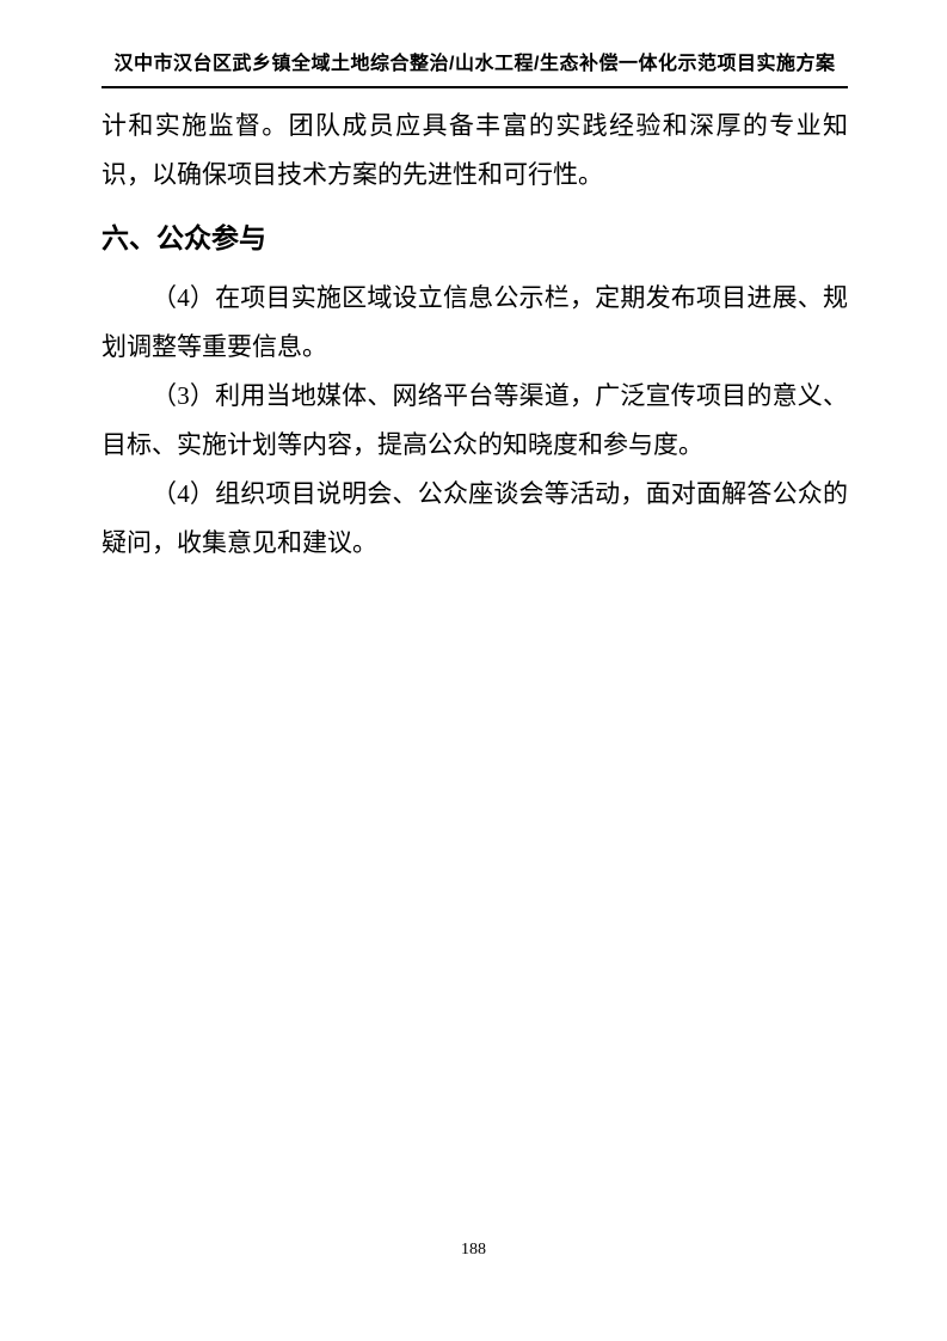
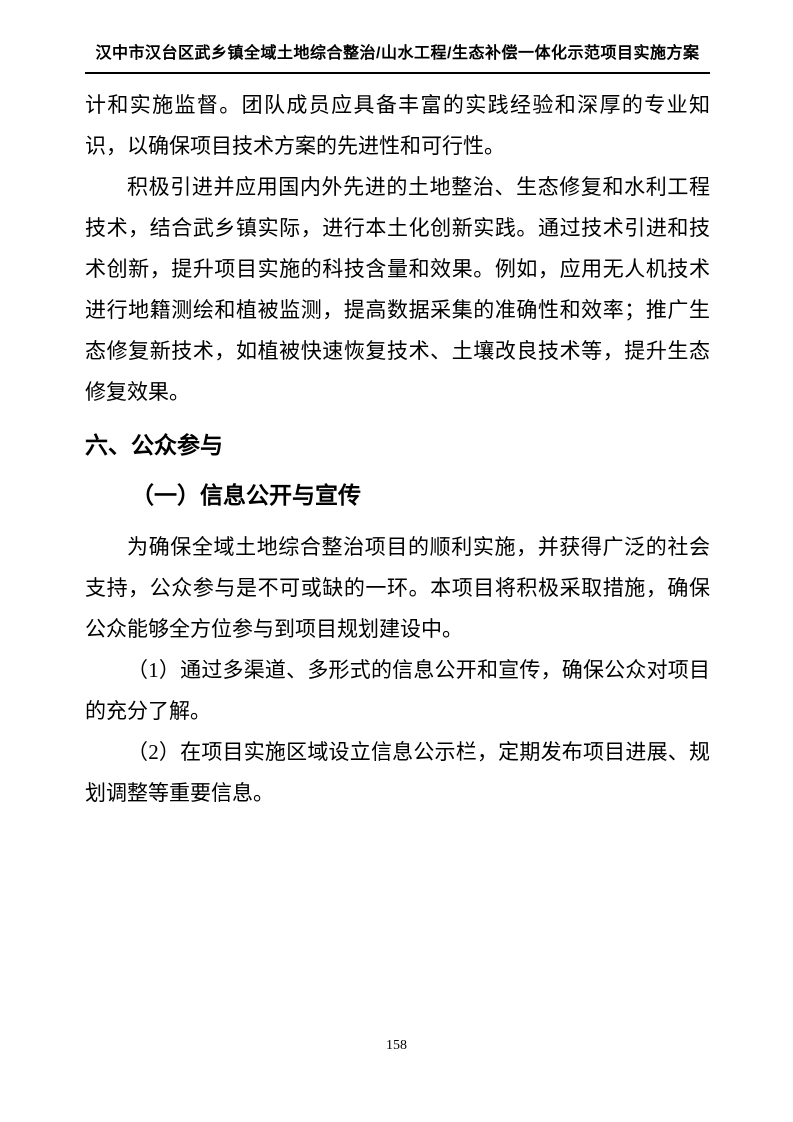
  汉中市汉台区武乡镇全域土地综合整治/山水工程/生态补偿一体化示范项目实施方案
  计和实施监督。团队成员应具备丰富的实践经验和深厚的专业知识，以确保项目技术方案的先进性和可行性。
+ 积极引进并应用国内外先进的土地整治、生态修复和水利工程技术，结合武乡镇实际，进行本土化创新实践。通过技术引进和技术创新，提升项目实施的科技含量和效果。例如，应用无人机技术进行地籍测绘和植被监测，提高数据采集的准确性和效率；推广生态修复新技术，如植被快速恢复技术、土壤改良技术等，提升生态修复效果。
  六、公众参与
+ （一）信息公开与宣传
+ 为确保全域土地综合整治项目的顺利实施，并获得广泛的社会支持，公众参与是不可或缺的一环。本项目将积极采取措施，确保公众能够全方位参与到项目规划建设中。
+ （1）通过多渠道、多形式的信息公开和宣传，确保公众对项目的充分了解。
- （4）在项目实施区域设立信息公示栏，定期发布项目进展、规划调整等重要信息。
+ （2）在项目实施区域设立信息公示栏，定期发布项目进展、规划调整等重要信息。
- （3）利用当地媒体、网络平台等渠道，广泛宣传项目的意义、目标、实施计划等内容，提高公众的知晓度和参与度。
- （4）组织项目说明会、公众座谈会等活动，面对面解答公众的疑问，收集意见和建议。
- 188
+ 158
